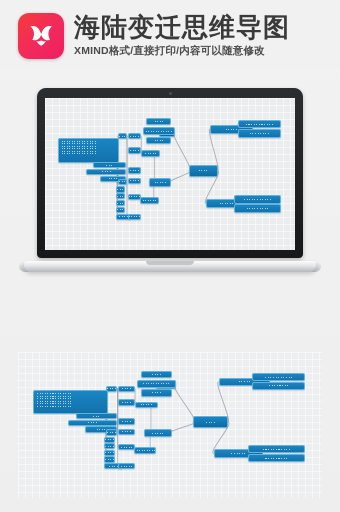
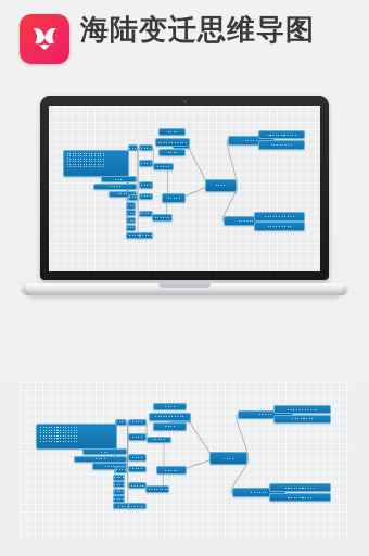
  海陆变迁思维导图
- XMIND格式/直接打印/内容可以随意修改
